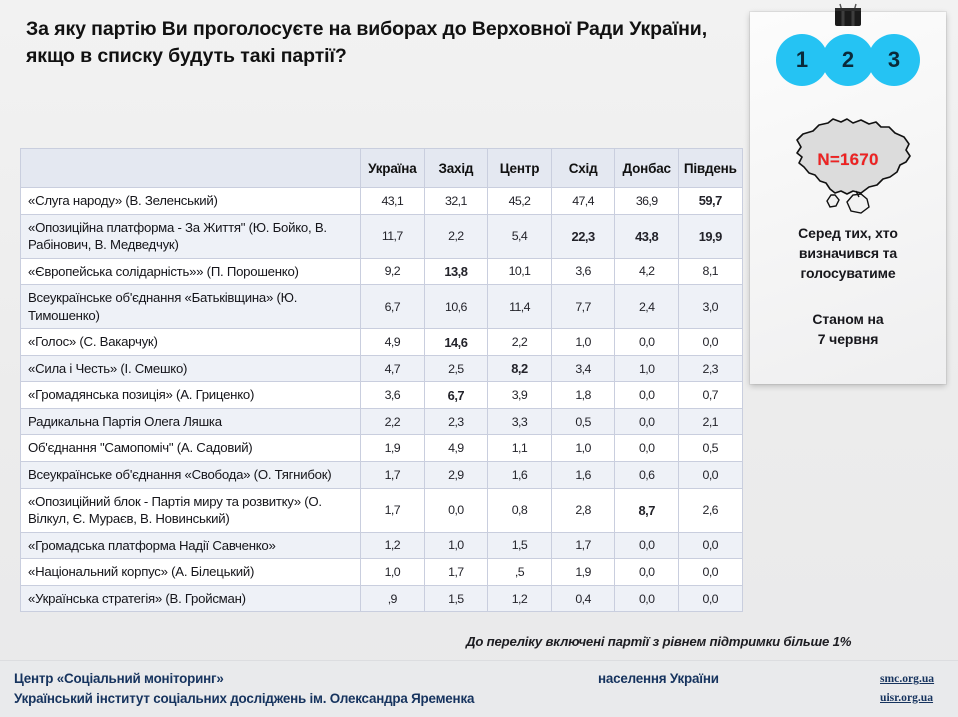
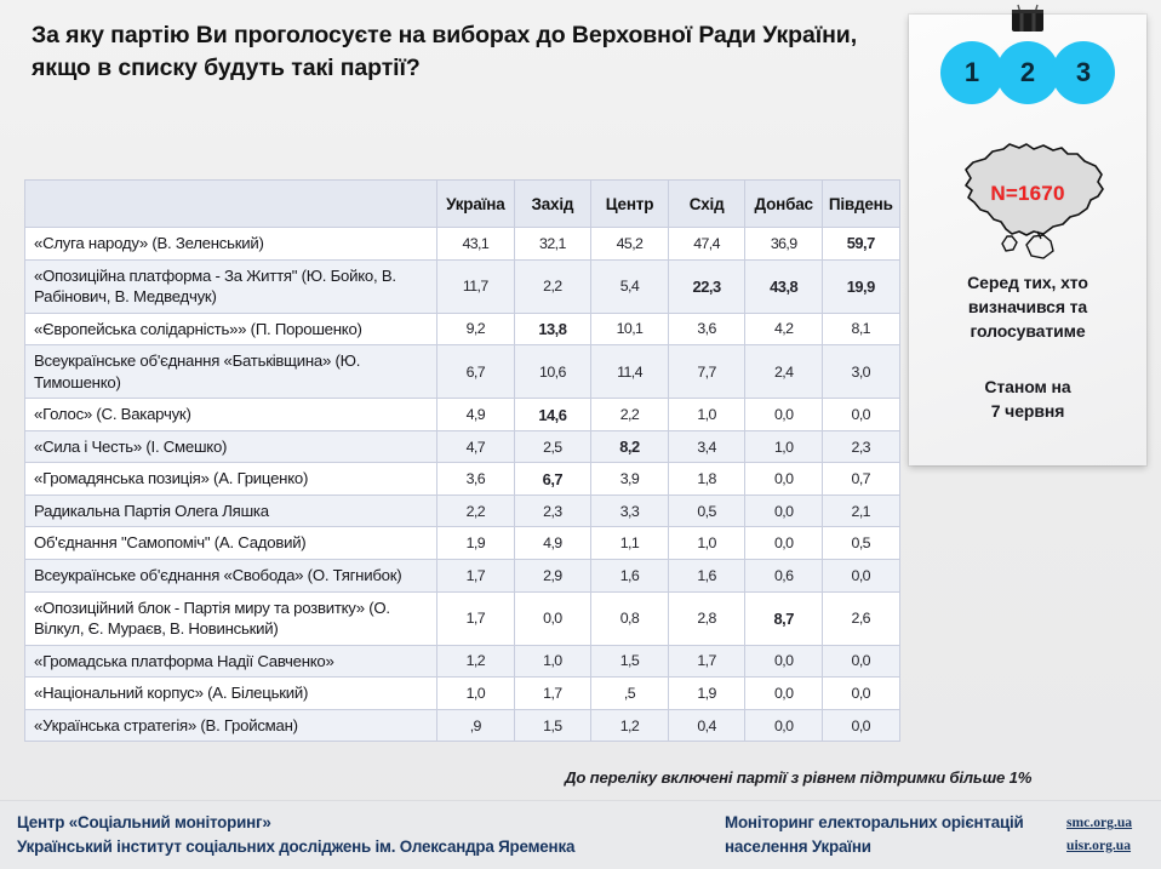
  За яку партію Ви проголосуєте на виборах до Верховної Ради України, якщо в списку будуть такі партії?
  	Україна	Захід	Центр	Схід	Донбас	Південь
  «Слуга народу» (В. Зеленський)	43,1	32,1	45,2	47,4	36,9	59,7
  «Опозиційна платформа - За Життя" (Ю. Бойко, В. Рабінович, В. Медведчук)	11,7	2,2	5,4	22,3	43,8	19,9
  «Європейська солідарність»» (П. Порошенко)	9,2	13,8	10,1	3,6	4,2	8,1
  Всеукраїнське об'єднання «Батьківщина» (Ю. Тимошенко)	6,7	10,6	11,4	7,7	2,4	3,0
  «Голос» (С. Вакарчук)	4,9	14,6	2,2	1,0	0,0	0,0
  «Сила і Честь» (І. Смешко)	4,7	2,5	8,2	3,4	1,0	2,3
  «Громадянська позиція» (А. Гриценко)	3,6	6,7	3,9	1,8	0,0	0,7
  Радикальна Партія Олега Ляшка	2,2	2,3	3,3	0,5	0,0	2,1
  Об'єднання "Самопоміч" (А. Садовий)	1,9	4,9	1,1	1,0	0,0	0,5
  Всеукраїнське об'єднання «Свобода» (О. Тягнибок)	1,7	2,9	1,6	1,6	0,6	0,0
  «Опозиційний блок - Партія миру та розвитку» (О. Вілкул, Є. Мураєв, В. Новинський)	1,7	0,0	0,8	2,8	8,7	2,6
  «Громадська платформа Надії Савченко»	1,2	1,0	1,5	1,7	0,0	0,0
  «Національний корпус» (А. Білецький)	1,0	1,7	,5	1,9	0,0	0,0
  «Українська стратегія» (В. Гройсман)	,9	1,5	1,2	0,4	0,0	0,0
  До переліку включені партії з рівнем підтримки більше 1%
  1
  2
  3
  N=1670
  Серед тих, хто визначився та голосуватиме
  Станом на
  7 червня
  Центр «Соціальний моніторинг»
  Український інститут соціальних досліджень ім. Олександра Яременка
+ Моніторинг електоральних орієнтацій
  населення України
  smc.org.ua
  uisr.org.ua
